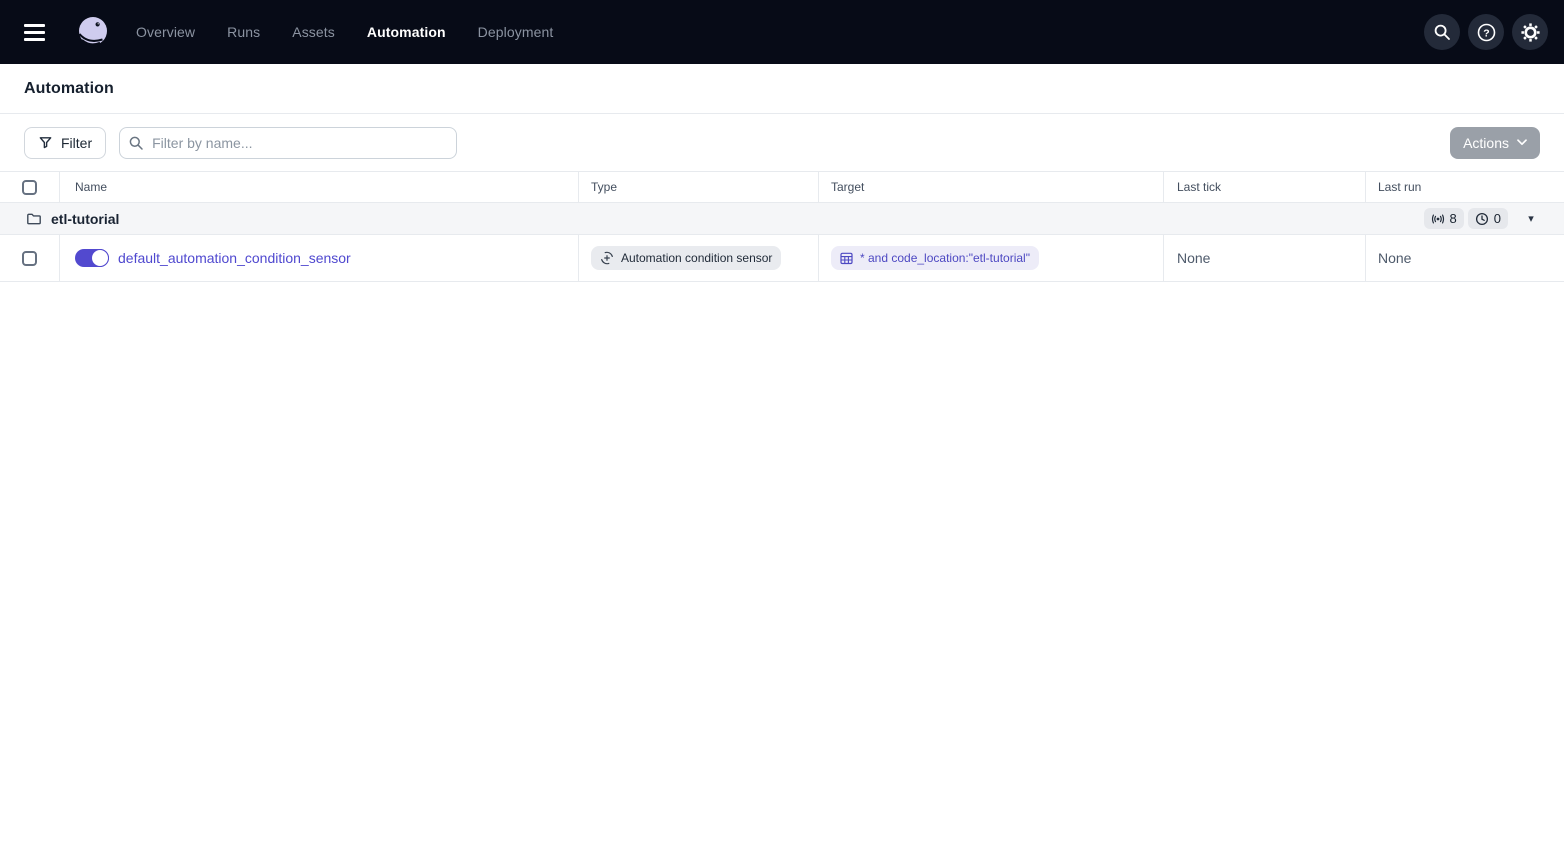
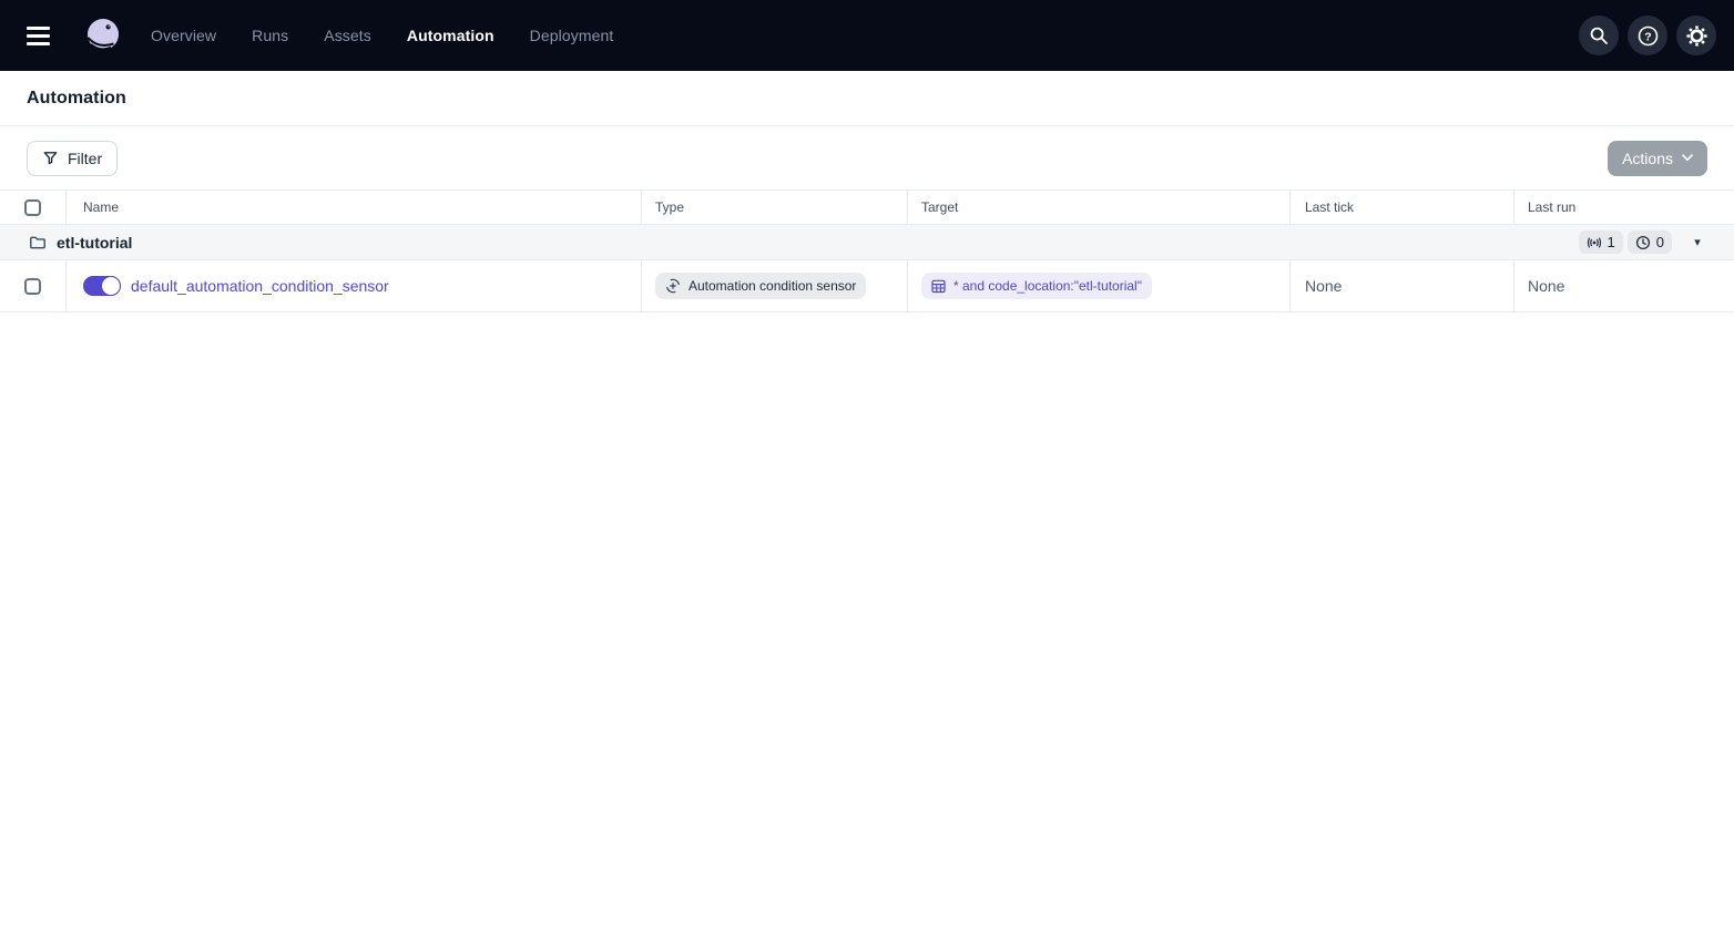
  Overview
  Runs
  Assets
  Automation
  Deployment
  ?
  Automation
  Filter
- Filter by name...
  Actions
  Name
  Type
  Target
  Last tick
  Last run
  etl-tutorial
- 8
+ 1
  0
  ▾
  default_automation_condition_sensor
  Automation condition sensor
  * and code_location:"etl-tutorial"
  None
  None
